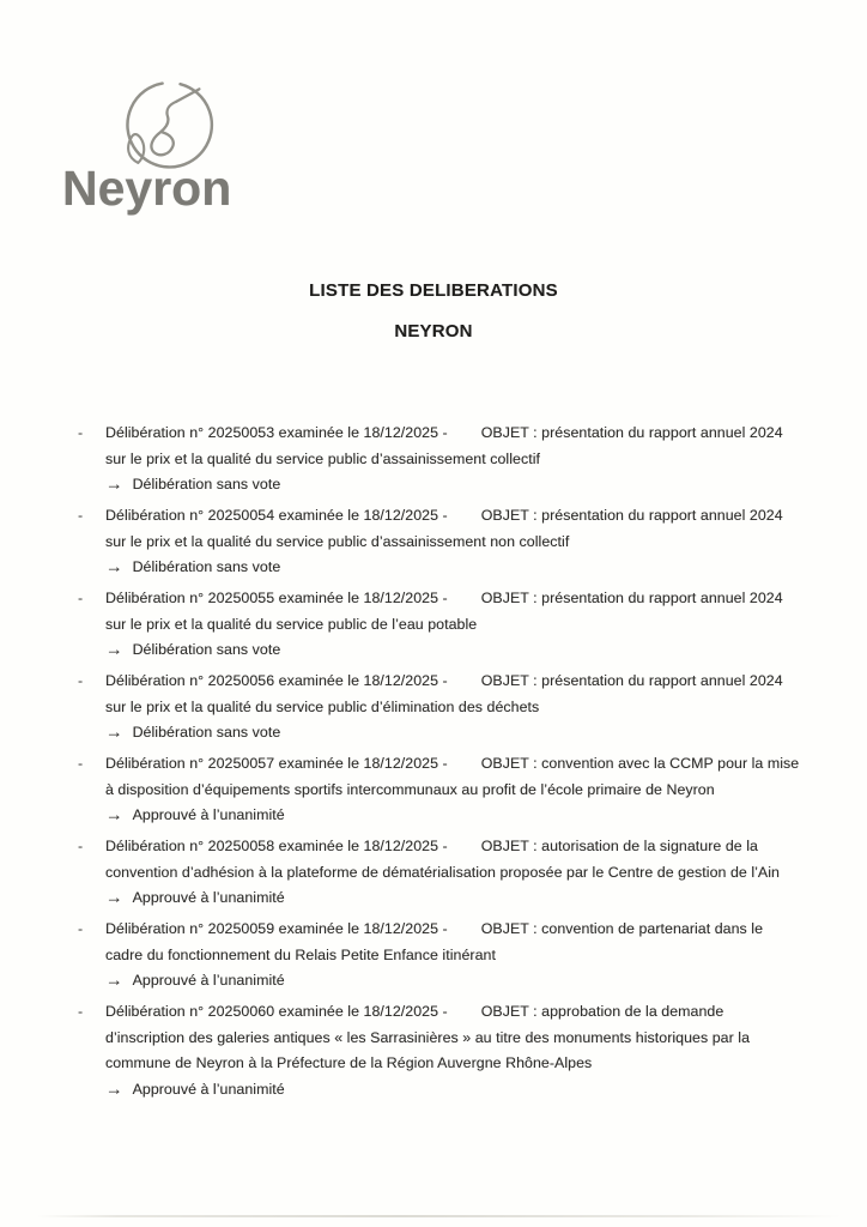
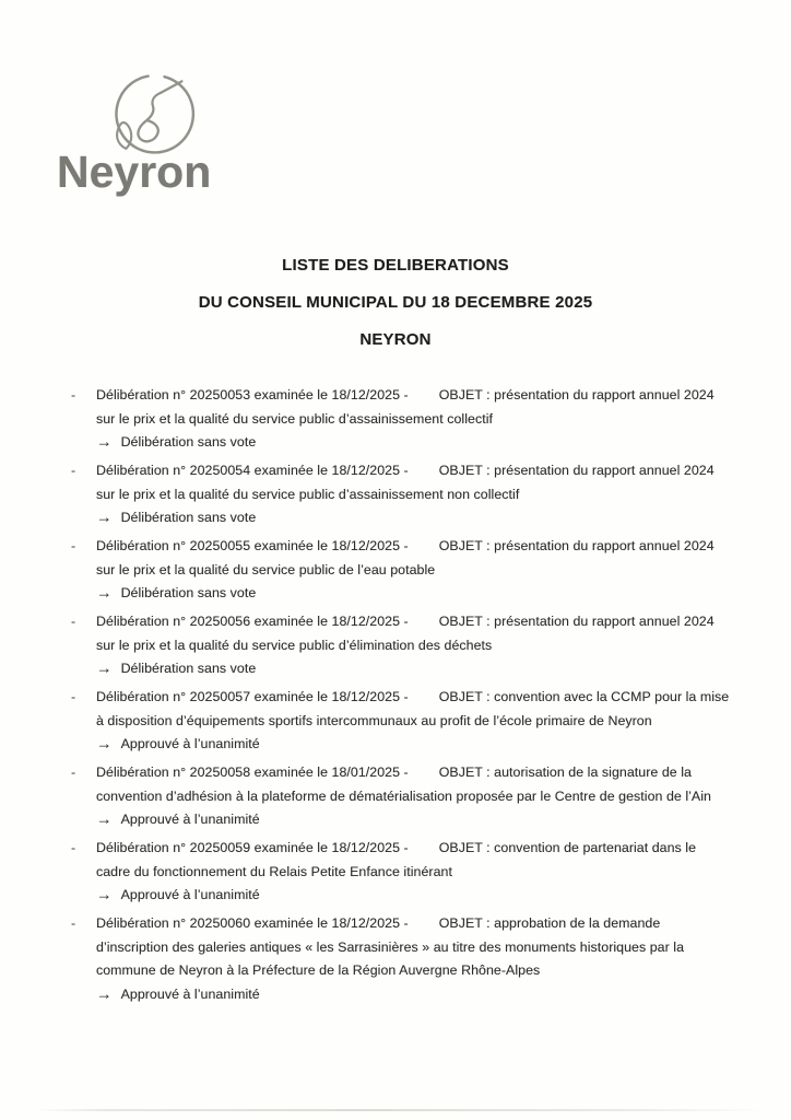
  Neyron
  LISTE DES DELIBERATIONS
+ DU CONSEIL MUNICIPAL DU 18 DECEMBRE 2025
  NEYRON
  -
  Délibération n° 20250053 examinée le 18/12/2025 - OBJET : présentation du rapport annuel 2024 sur le prix et la qualité du service public d’assainissement collectif
  → Délibération sans vote
  -
  Délibération n° 20250054 examinée le 18/12/2025 - OBJET : présentation du rapport annuel 2024 sur le prix et la qualité du service public d’assainissement non collectif
  → Délibération sans vote
  -
  Délibération n° 20250055 examinée le 18/12/2025 - OBJET : présentation du rapport annuel 2024 sur le prix et la qualité du service public de l’eau potable
  → Délibération sans vote
  -
  Délibération n° 20250056 examinée le 18/12/2025 - OBJET : présentation du rapport annuel 2024 sur le prix et la qualité du service public d’élimination des déchets
  → Délibération sans vote
  -
  Délibération n° 20250057 examinée le 18/12/2025 - OBJET : convention avec la CCMP pour la mise à disposition d’équipements sportifs intercommunaux au profit de l’école primaire de Neyron
  → Approuvé à l’unanimité
  -
- Délibération n° 20250058 examinée le 18/12/2025 - OBJET : autorisation de la signature de la convention d’adhésion à la plateforme de dématérialisation proposée par le Centre de gestion de l’Ain
+ Délibération n° 20250058 examinée le 18/01/2025 - OBJET : autorisation de la signature de la convention d’adhésion à la plateforme de dématérialisation proposée par le Centre de gestion de l’Ain
  → Approuvé à l’unanimité
  -
  Délibération n° 20250059 examinée le 18/12/2025 - OBJET : convention de partenariat dans le cadre du fonctionnement du Relais Petite Enfance itinérant
  → Approuvé à l’unanimité
  -
  Délibération n° 20250060 examinée le 18/12/2025 - OBJET : approbation de la demande d’inscription des galeries antiques « les Sarrasinières » au titre des monuments historiques par la commune de Neyron à la Préfecture de la Région Auvergne Rhône-Alpes
  → Approuvé à l’unanimité
